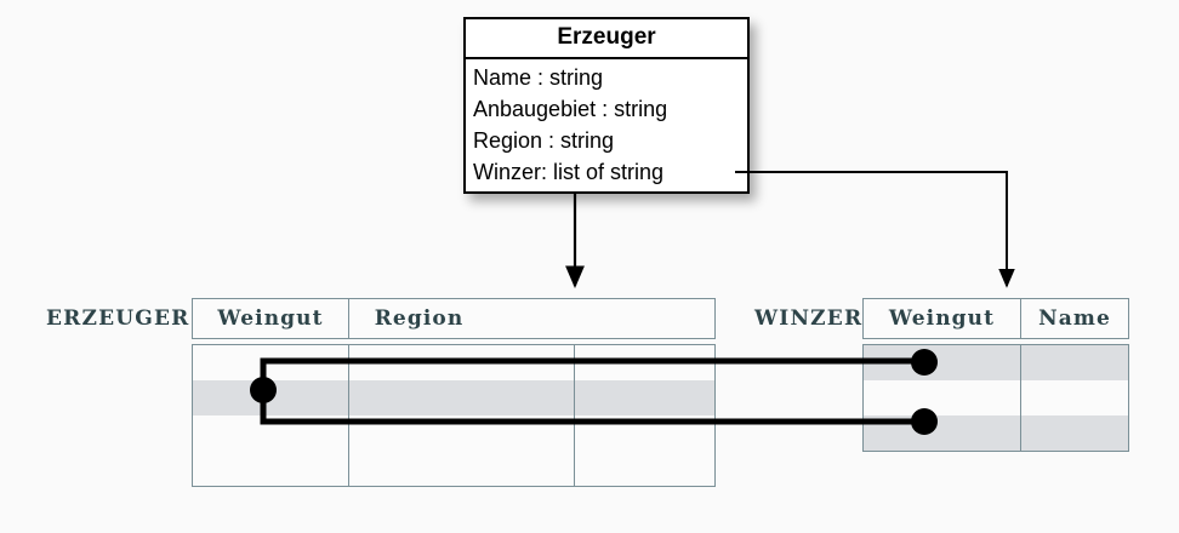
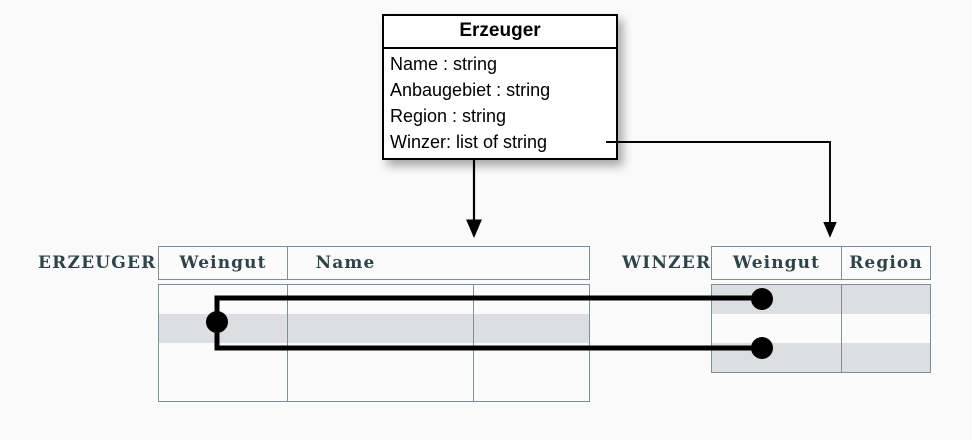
  Erzeuger
  Name : string
  Anbaugebiet : string
  Region : string
  Winzer: list of string
  ERZEUGER
  Weingut
- Region
+ Name
  WINZER
  Weingut
- Name
+ Region
